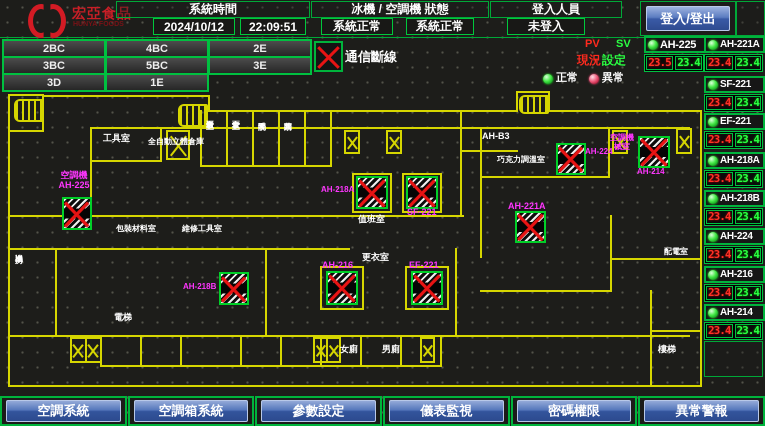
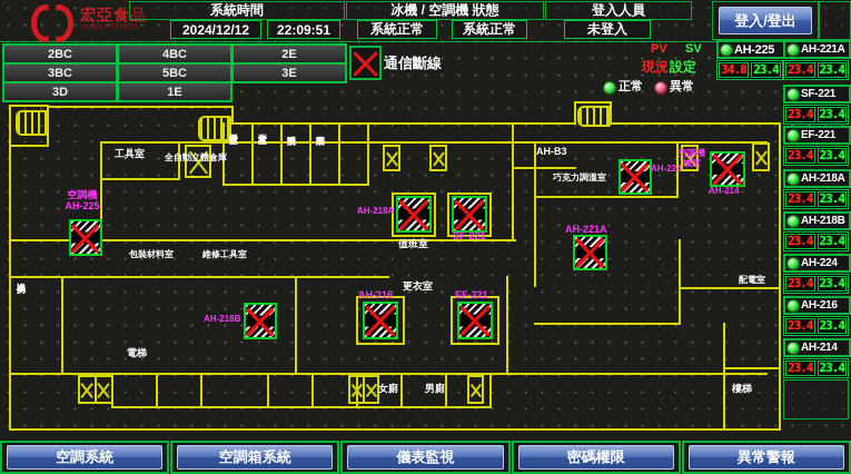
  宏亞食品
  系統時間
- 2024/10/12
+ 2024/12/12
  22:09:51
  冰機 / 空調機 狀態
  系統正常
  系統正常
  登入人員
  未登入
  登入/登出
  2BC
  4BC
  2E
  3BC
  5BC
  3E
  3D
  1E
  通信斷線
  PV
  SV
  現況
  設定
  正常
  異常
  AH-225
- 23.5
+ 34.8
  23.4
  AH-221A
  23.4
  23.4
  SF-221
  23.4
  23.4
  EF-221
  23.4
  23.4
  AH-218A
  23.4
  23.4
  AH-218B
  23.4
  23.4
  AH-224
  23.4
  23.4
  AH-216
  23.4
  23.4
  AH-214
  23.4
  23.4
  空調機
  AH-225
  AH-218B
  AH-216
  EF-221
  AH-218A
  SF-221
  AH-221A
  AH-224
  空調機
  械室
  AH-214
  工具室
  全自動立體倉庫
  AH-B3
  巧克力調溫室
  值班室
  更衣室
  女廁
  男廁
  電梯
  包裝材料室
  維修工具室
  配電室
  樓梯
  空調系統
  空調箱系統
- 參數設定
  儀表監視
  密碼權限
  異常警報
